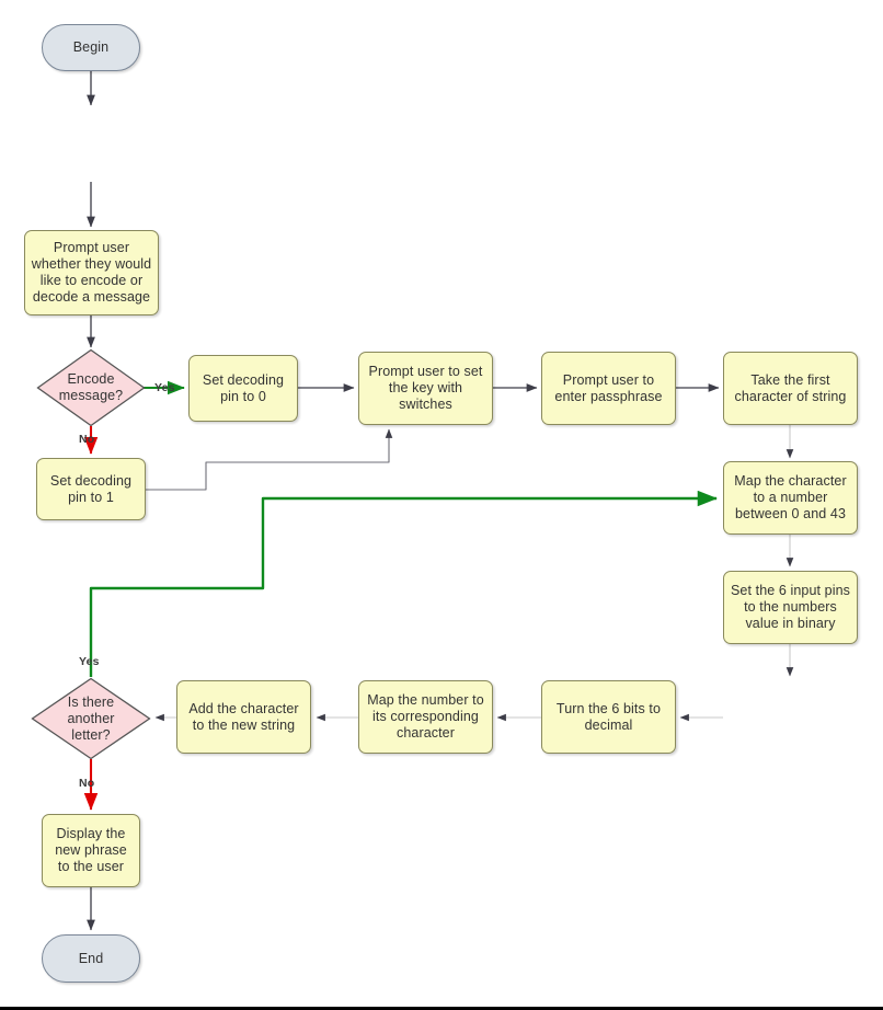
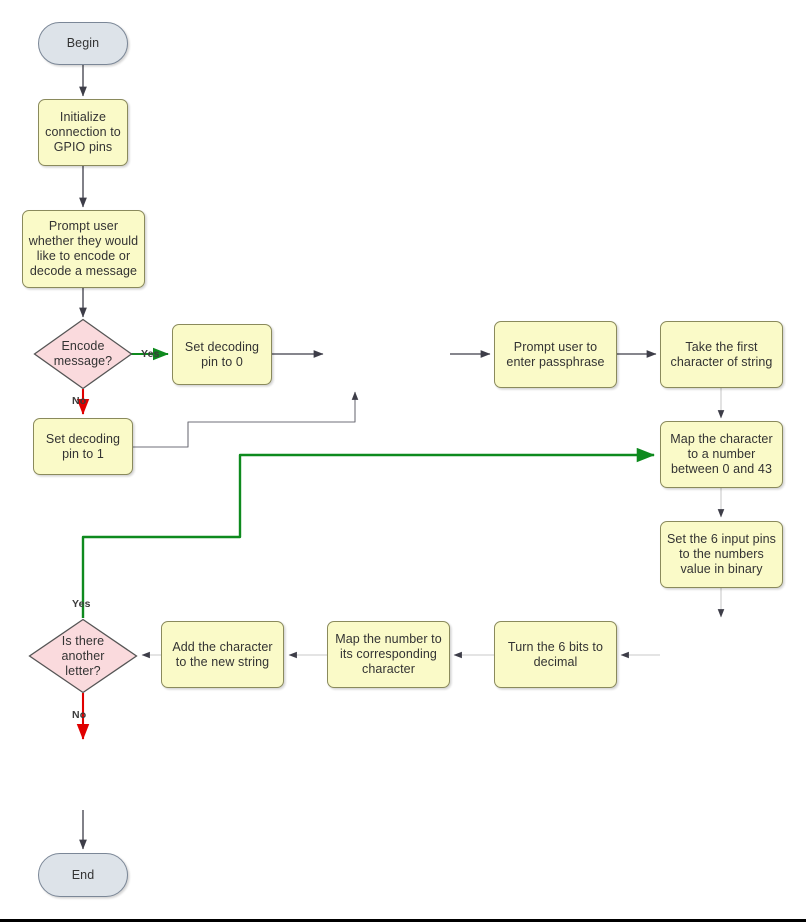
  Begin
+ Initialize
+ connection to
+ GPIO pins
  Prompt user
  whether they would
  like to encode or
  decode a message
  Encode
  message?
  Set decoding
  pin to 0
  Set decoding
  pin to 1
- Prompt user to set
- the key with
- switches
  Prompt user to
  enter passphrase
  Take the first
  character of string
  Map the character
  to a number
  between 0 and 43
  Set the 6 input pins
  to the numbers
  value in binary
  Turn the 6 bits to
  decimal
  Map the number to
  its corresponding
  character
  Add the character
  to the new string
  Is there
  another
  letter?
- Display the
- new phrase
- to the user
  End
  Yes
  No
  Yes
  No
